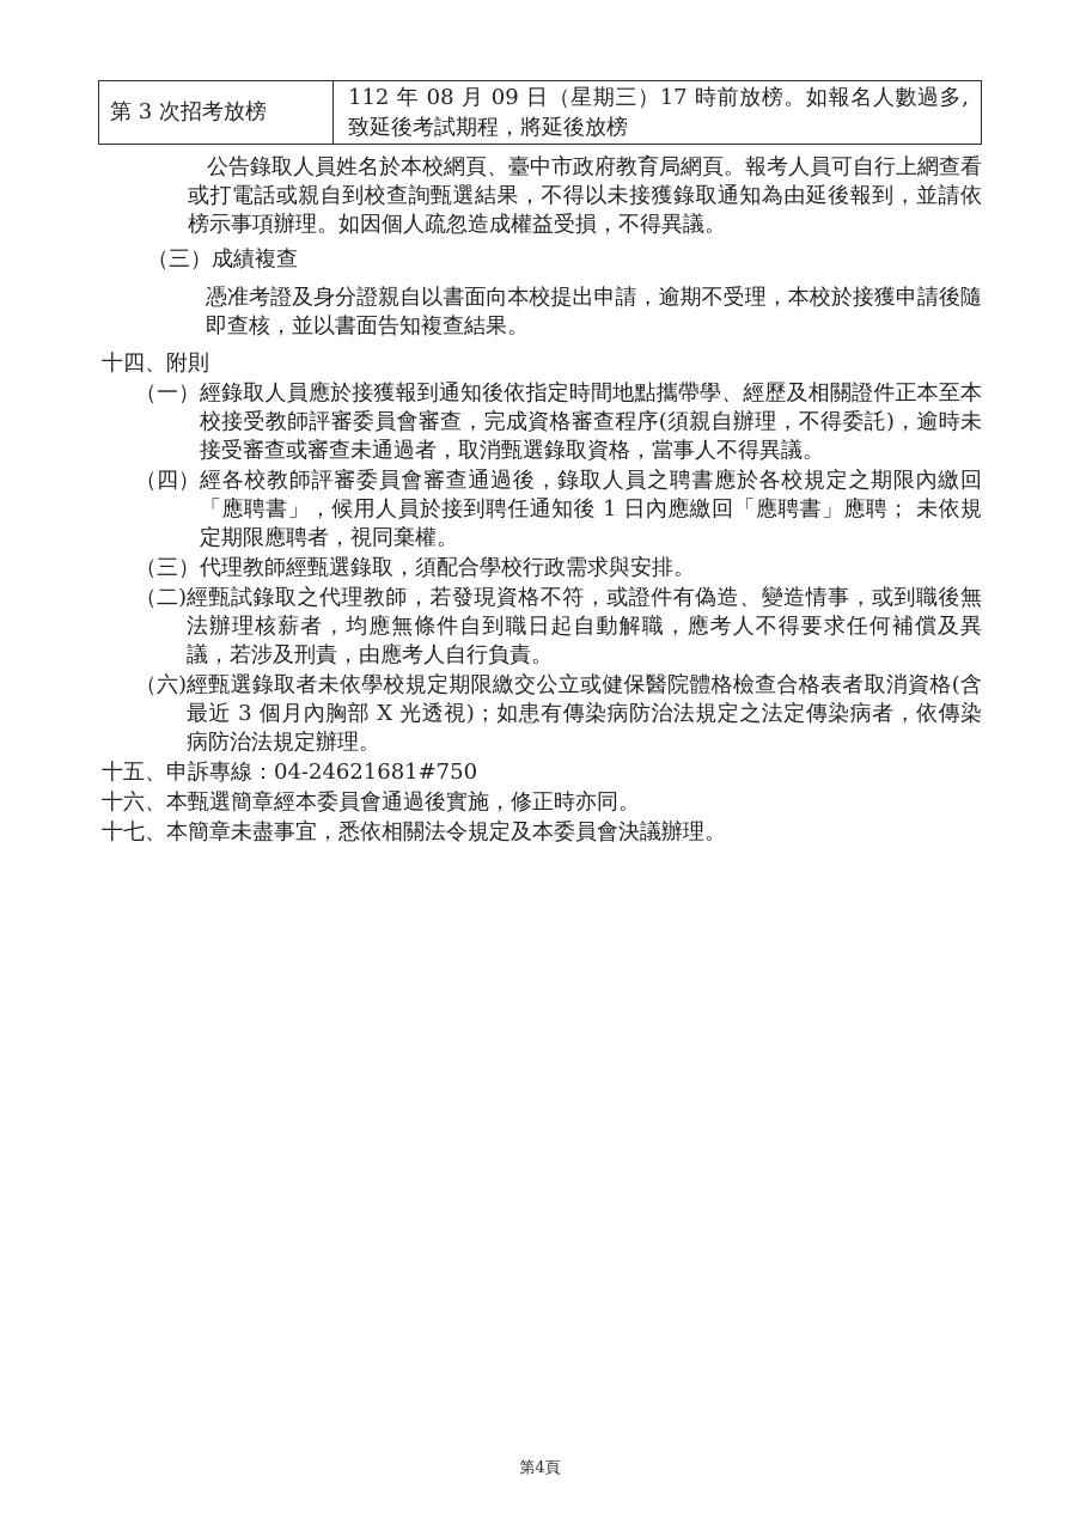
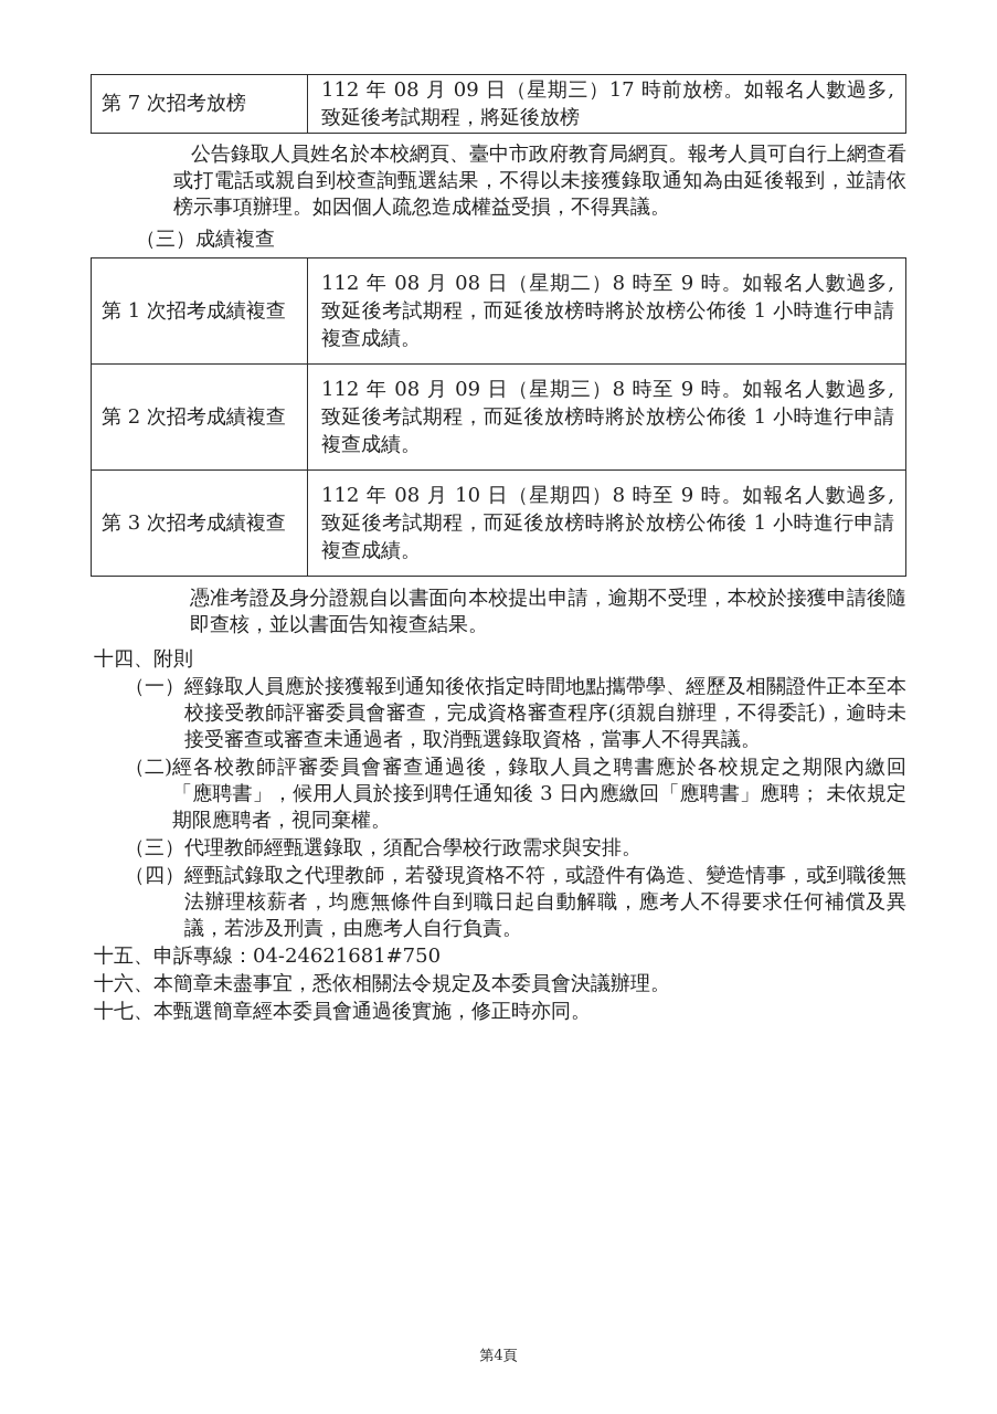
- 第 3 次招考放榜	112 年 08 月 09 日（星期三）17 時前放榜。如報名人數過多, 致延後考試期程，將延後放榜
+ 第 7 次招考放榜	112 年 08 月 09 日（星期三）17 時前放榜。如報名人數過多, 致延後考試期程，將延後放榜
  公告錄取人員姓名於本校網頁、臺中市政府教育局網頁。報考人員可自行上網查看或打電話或親自到校查詢甄選結果，不得以未接獲錄取通知為由延後報到，並請依榜示事項辦理。如因個人疏忽造成權益受損，不得異議。
  （三）成績複查
+ 第 1 次招考成績複查	112 年 08 月 08 日（星期二）8 時至 9 時。如報名人數過多, 致延後考試期程，而延後放榜時將於放榜公佈後 1 小時進行申請複查成績。
+ 第 2 次招考成績複查	112 年 08 月 09 日（星期三）8 時至 9 時。如報名人數過多, 致延後考試期程，而延後放榜時將於放榜公佈後 1 小時進行申請複查成績。
+ 第 3 次招考成績複查	112 年 08 月 10 日（星期四）8 時至 9 時。如報名人數過多, 致延後考試期程，而延後放榜時將於放榜公佈後 1 小時進行申請複查成績。
  憑准考證及身分證親自以書面向本校提出申請，逾期不受理，本校於接獲申請後隨即查核，並以書面告知複查結果。
  十四、
  附則
  （一）
  經錄取人員應於接獲報到通知後依指定時間地點攜帶學、經歷及相關證件正本至本校接受教師評審委員會審查，完成資格審查程序(須親自辦理，不得委託)，逾時未接受審查或審查未通過者，取消甄選錄取資格，當事人不得異議。
- （四）
+ （二)
- 經各校教師評審委員會審查通過後，錄取人員之聘書應於各校規定之期限內繳回「應聘書」，候用人員於接到聘任通知後 1 日內應繳回「應聘書」應聘； 未依規定期限應聘者，視同棄權。
+ 經各校教師評審委員會審查通過後，錄取人員之聘書應於各校規定之期限內繳回「應聘書」，候用人員於接到聘任通知後 3 日內應繳回「應聘書」應聘； 未依規定期限應聘者，視同棄權。
  （三）
  代理教師經甄選錄取，須配合學校行政需求與安排。
- （二)
+ （四）
  經甄試錄取之代理教師，若發現資格不符，或證件有偽造、變造情事，或到職後無法辦理核薪者，均應無條件自到職日起自動解職，應考人不得要求任何補償及異議，若涉及刑責，由應考人自行負責。
- （六)
- 經甄選錄取者未依學校規定期限繳交公立或健保醫院體格檢查合格表者取消資格(含最近 3 個月內胸部 X 光透視)；如患有傳染病防治法規定之法定傳染病者，依傳染病防治法規定辦理。
  十五、
  申訴專線：04-24621681#750
  十六、
- 本甄選簡章經本委員會通過後實施，修正時亦同。
+ 本簡章未盡事宜，悉依相關法令規定及本委員會決議辦理。
  十七、
- 本簡章未盡事宜，悉依相關法令規定及本委員會決議辦理。
+ 本甄選簡章經本委員會通過後實施，修正時亦同。
  第4頁
